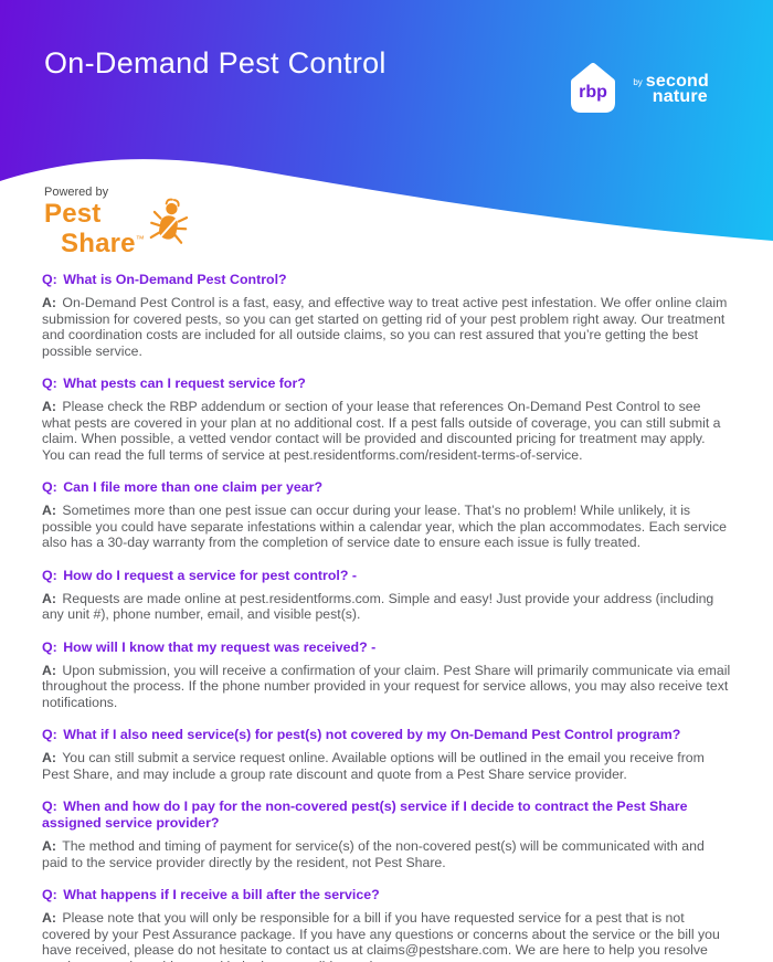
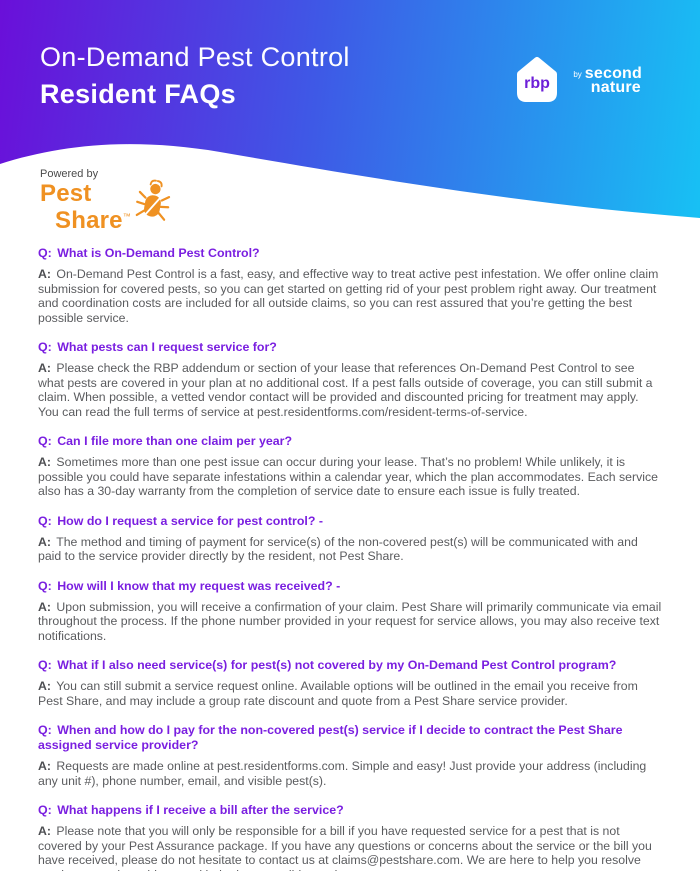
  On-Demand Pest Control
+ Resident FAQs
  rbp
  by
  second
  nature
  Powered by
  Pest
  Share™
  Q: What is On-Demand Pest Control?
  A: On-Demand Pest Control is a fast, easy, and effective way to treat active pest infestation. We offer online claim submission for covered pests, so you can get started on getting rid of your pest problem right away. Our treatment and coordination costs are included for all outside claims, so you can rest assured that you’re getting the best possible service.
  Q: What pests can I request service for?
  A: Please check the RBP addendum or section of your lease that references On-Demand Pest Control to see what pests are covered in your plan at no additional cost. If a pest falls outside of coverage, you can still submit a claim. When possible, a vetted vendor contact will be provided and discounted pricing for treatment may apply. You can read the full terms of service at pest.residentforms.com/resident-terms-of-service.
  Q: Can I file more than one claim per year?
  A: Sometimes more than one pest issue can occur during your lease. That’s no problem! While unlikely, it is possible you could have separate infestations within a calendar year, which the plan accommodates. Each service also has a 30-day warranty from the completion of service date to ensure each issue is fully treated.
  Q: How do I request a service for pest control? -
- A: Requests are made online at pest.residentforms.com. Simple and easy! Just provide your address (including any unit #), phone number, email, and visible pest(s).
+ A: The method and timing of payment for service(s) of the non-covered pest(s) will be communicated with and paid to the service provider directly by the resident, not Pest Share.
  Q: How will I know that my request was received? -
  A: Upon submission, you will receive a confirmation of your claim. Pest Share will primarily communicate via email throughout the process. If the phone number provided in your request for service allows, you may also receive text notifications.
  Q: What if I also need service(s) for pest(s) not covered by my On-Demand Pest Control program?
  A: You can still submit a service request online. Available options will be outlined in the email you receive from Pest Share, and may include a group rate discount and quote from a Pest Share service provider.
  Q: When and how do I pay for the non-covered pest(s) service if I decide to contract the Pest Share assigned service provider?
- A: The method and timing of payment for service(s) of the non-covered pest(s) will be communicated with and paid to the service provider directly by the resident, not Pest Share.
+ A: Requests are made online at pest.residentforms.com. Simple and easy! Just provide your address (including any unit #), phone number, email, and visible pest(s).
  Q: What happens if I receive a bill after the service?
  A: Please note that you will only be responsible for a bill if you have requested service for a pest that is not covered by your Pest Assurance package. If you have any questions or concerns about the service or the bill you have received, please do not hesitate to contact us at claims@pestshare.com. We are here to help you resolve
